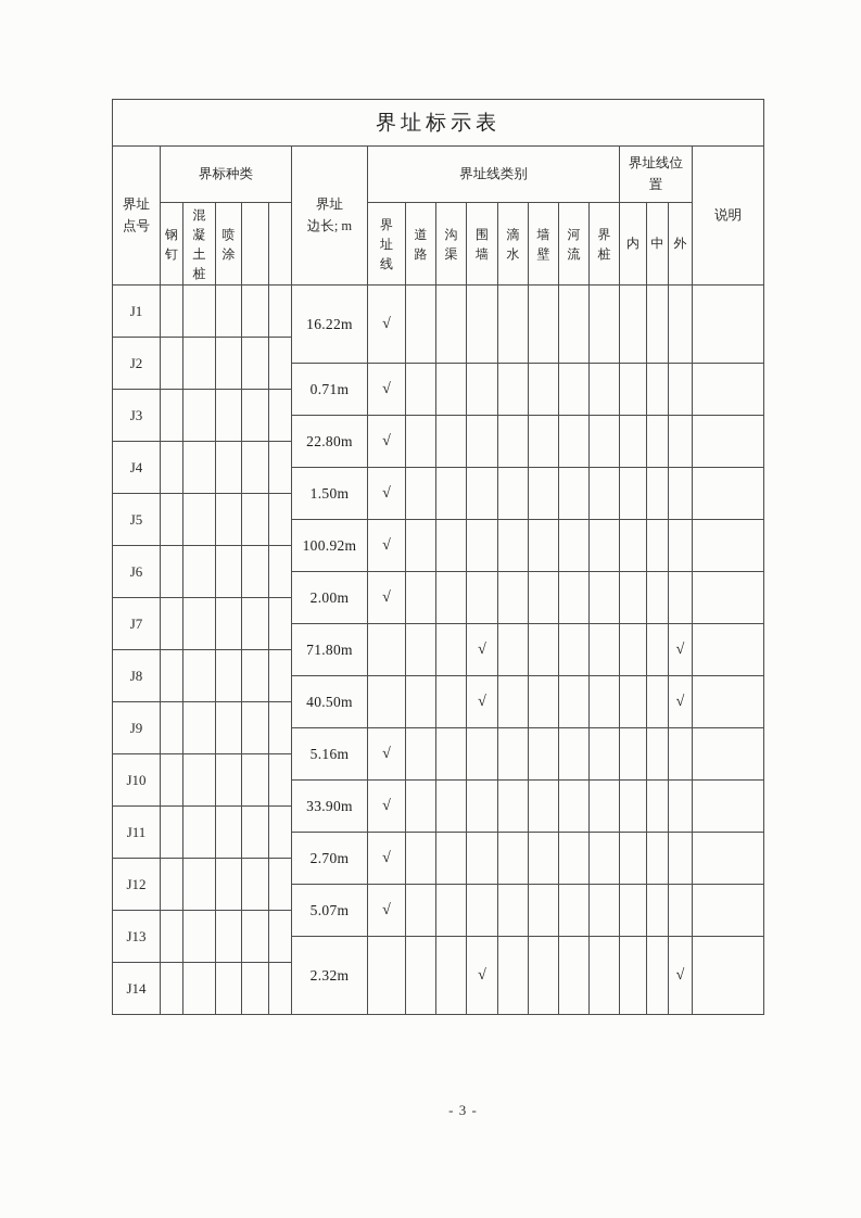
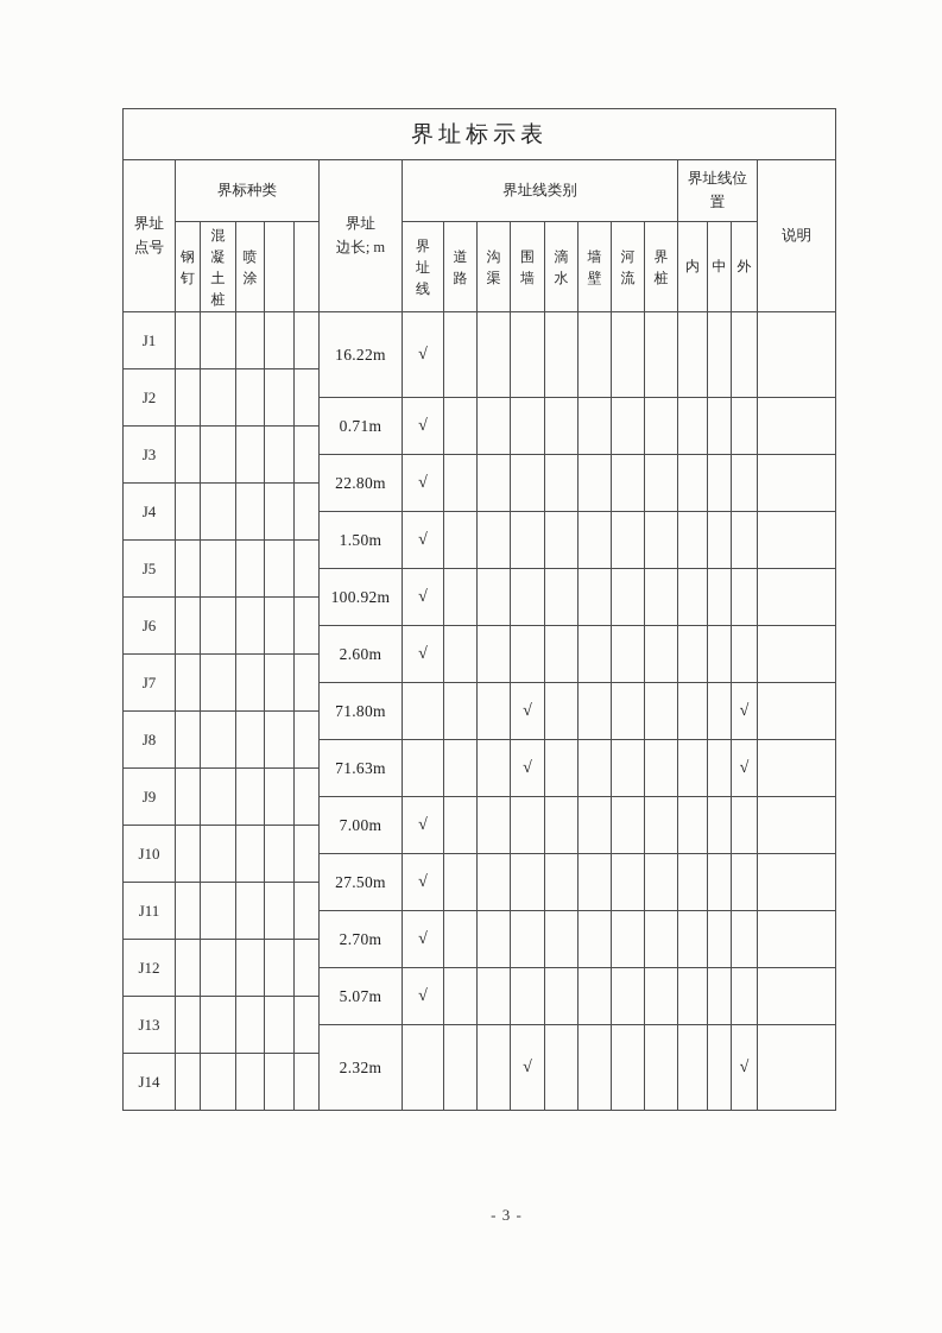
  界址标示表
  界址 点号	界标种类	界址 边长; m	界址线类别	界址线位 置	说明
  钢钉	混凝土桩	喷涂			界址线	道路	沟渠	围墙	滴水	墙壁	河流	界桩	内	中	外
  J1						16.22m	√
  J2
  0.71m	√
  J3
  22.80m	√
  J4
  1.50m	√
  J5
  100.92m	√
  J6
- 2.00m	√
+ 2.60m	√
  J7
  71.80m				√							√
  J8
- 40.50m				√							√
+ 71.63m				√							√
  J9
- 5.16m	√
+ 7.00m	√
  J10
- 33.90m	√
+ 27.50m	√
  J11
  2.70m	√
  J12
  5.07m	√
  J13
  2.32m				√							√
  J14
  - 3 -
